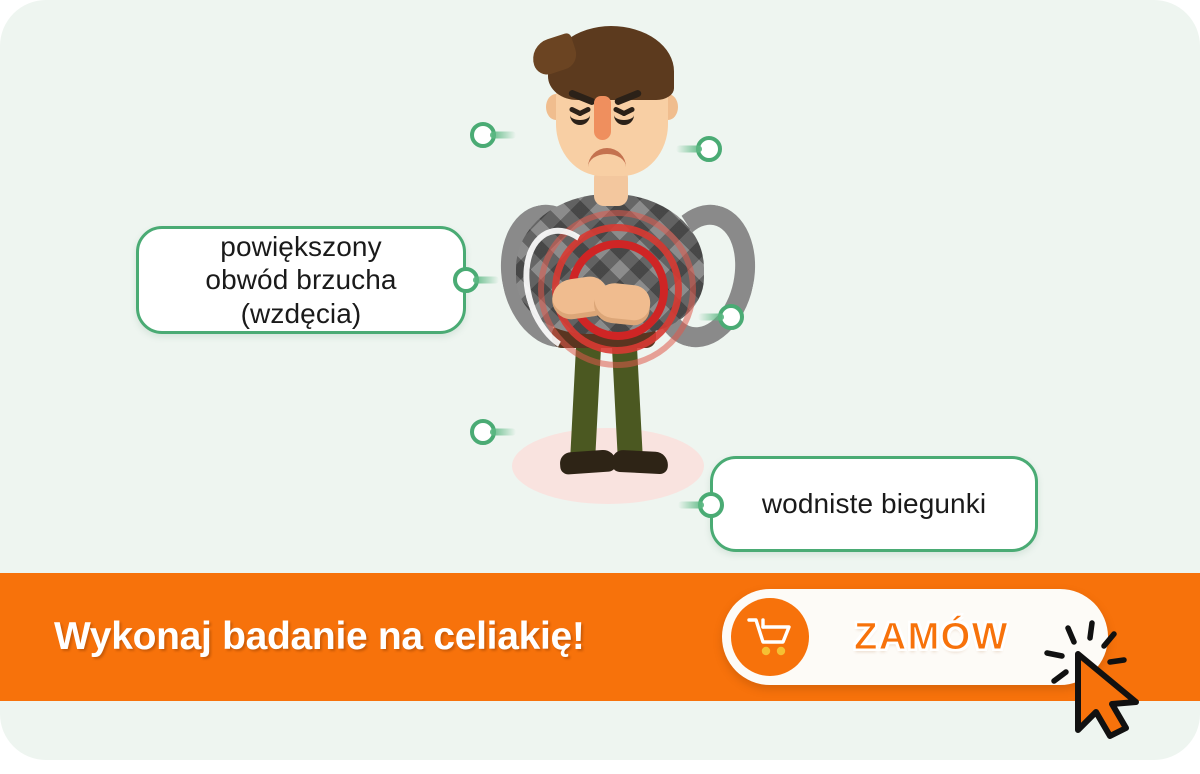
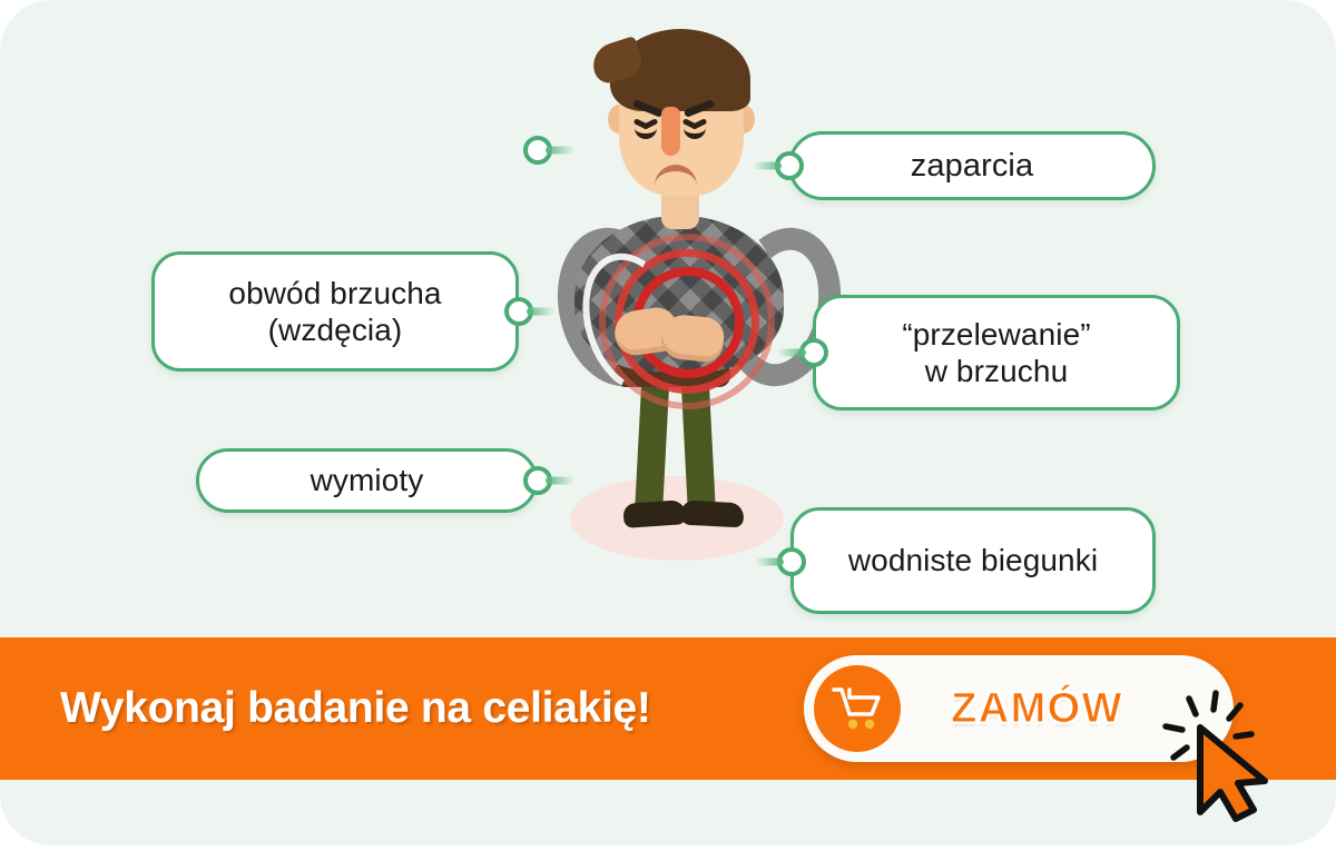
- powiększony
  obwód brzucha
  (wzdęcia)
+ wymioty
+ zaparcia
+ “przelewanie”
+ w brzuchu
  wodniste biegunki
  Wykonaj badanie na celiakię!
  ZAMÓW
